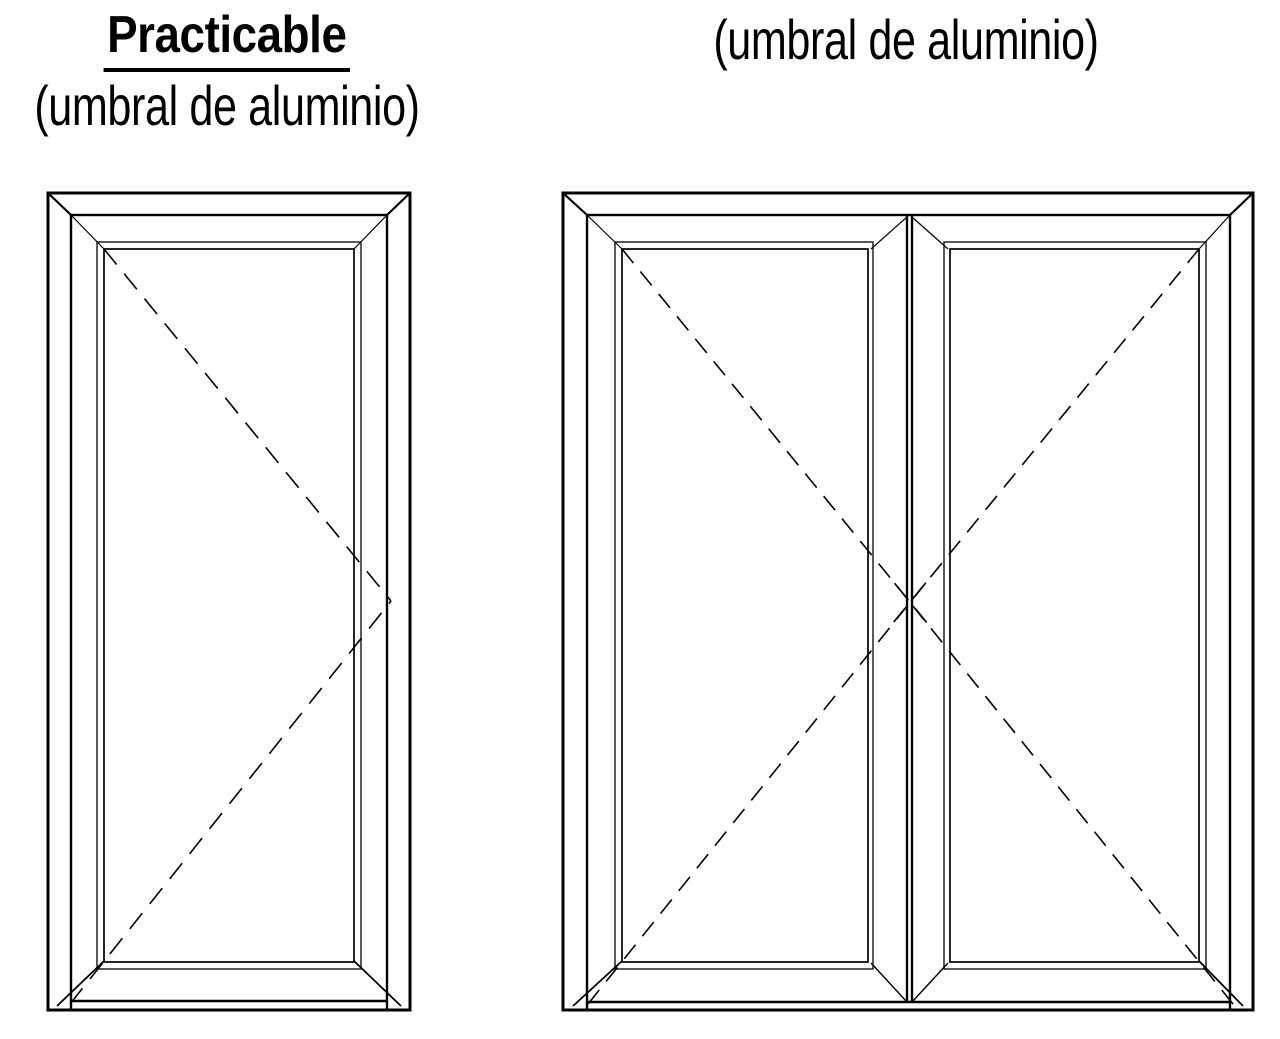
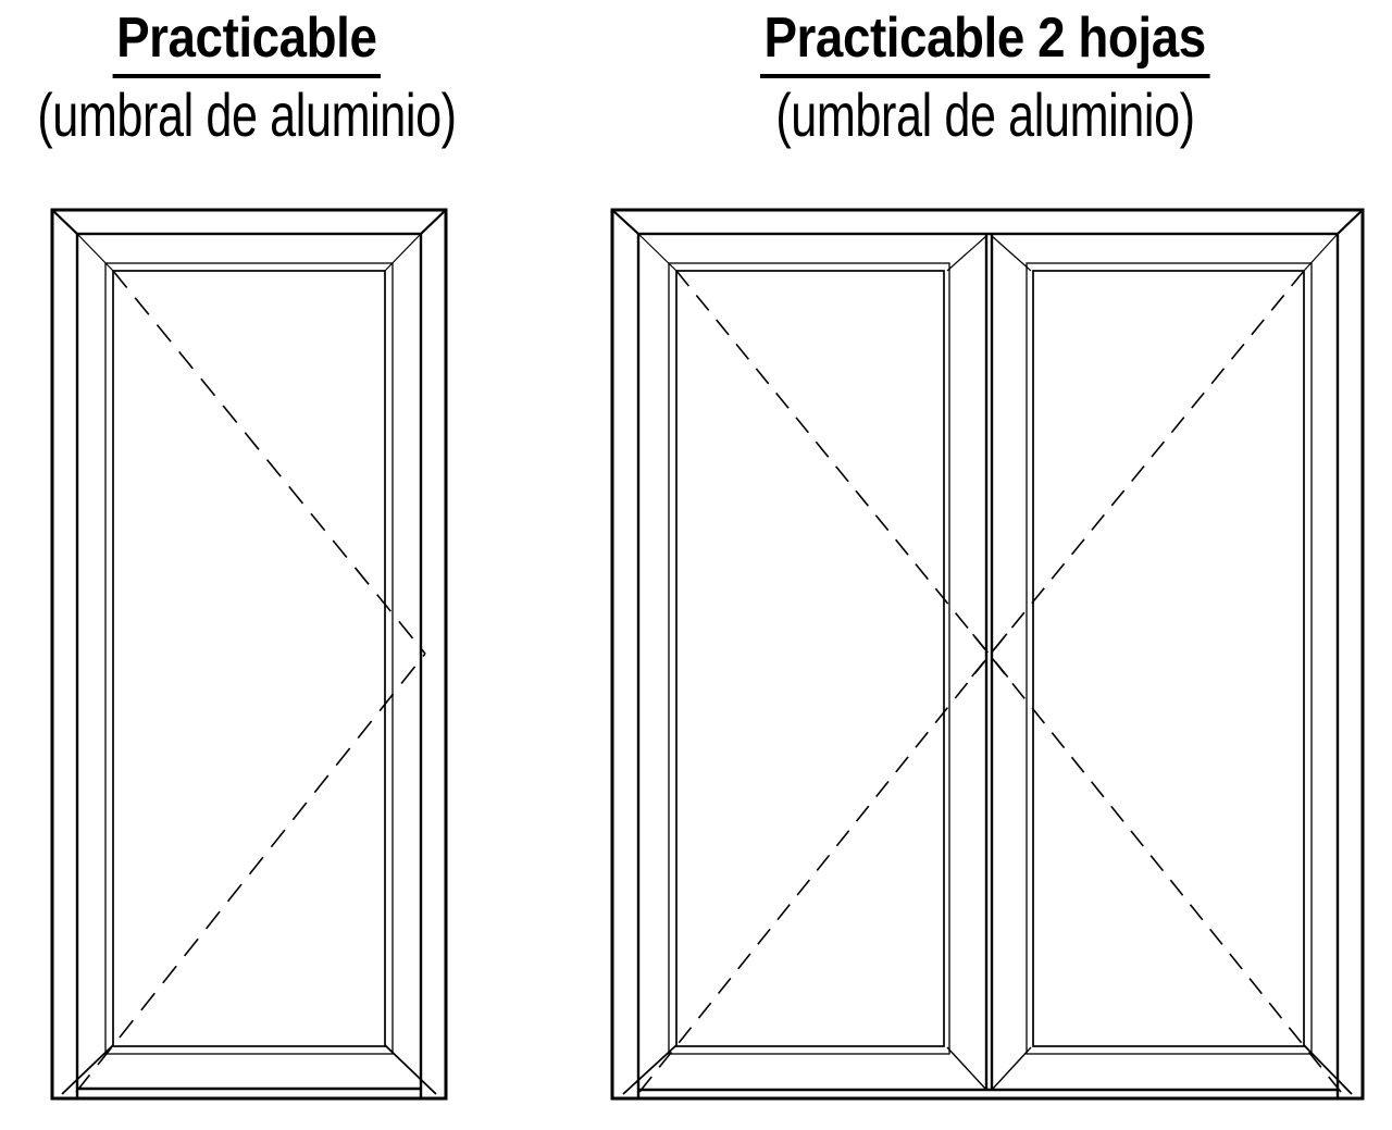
  Practicable
  (umbral de aluminio)
+ Practicable 2 hojas
  (umbral de aluminio)
